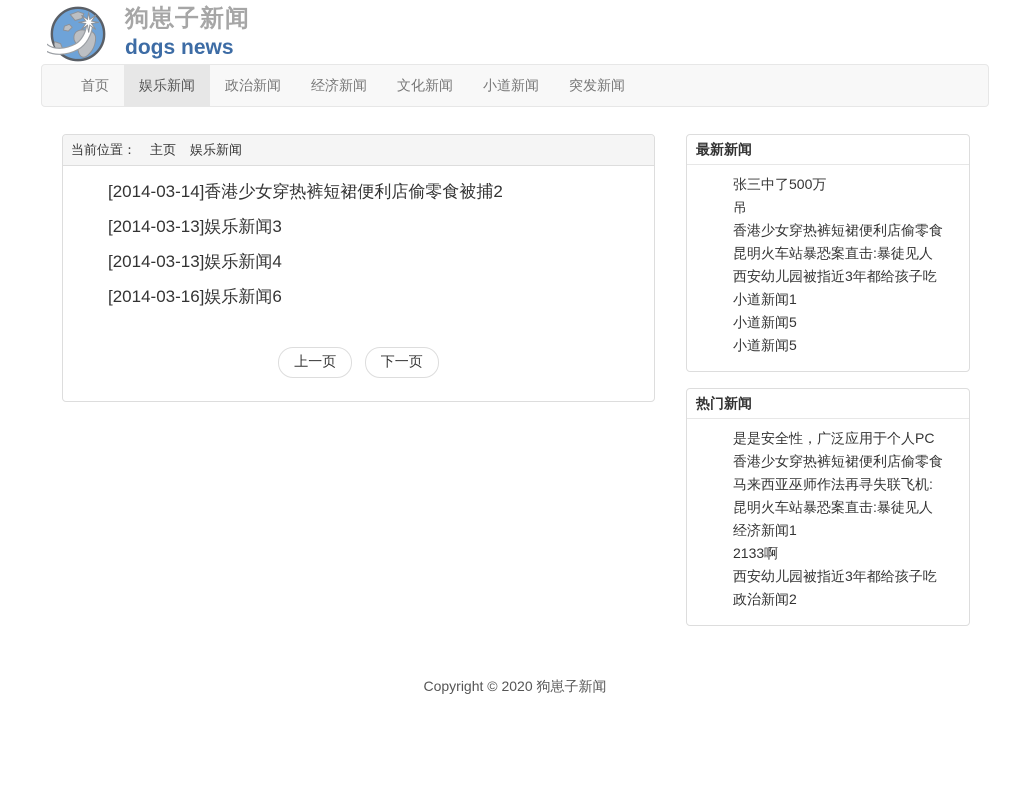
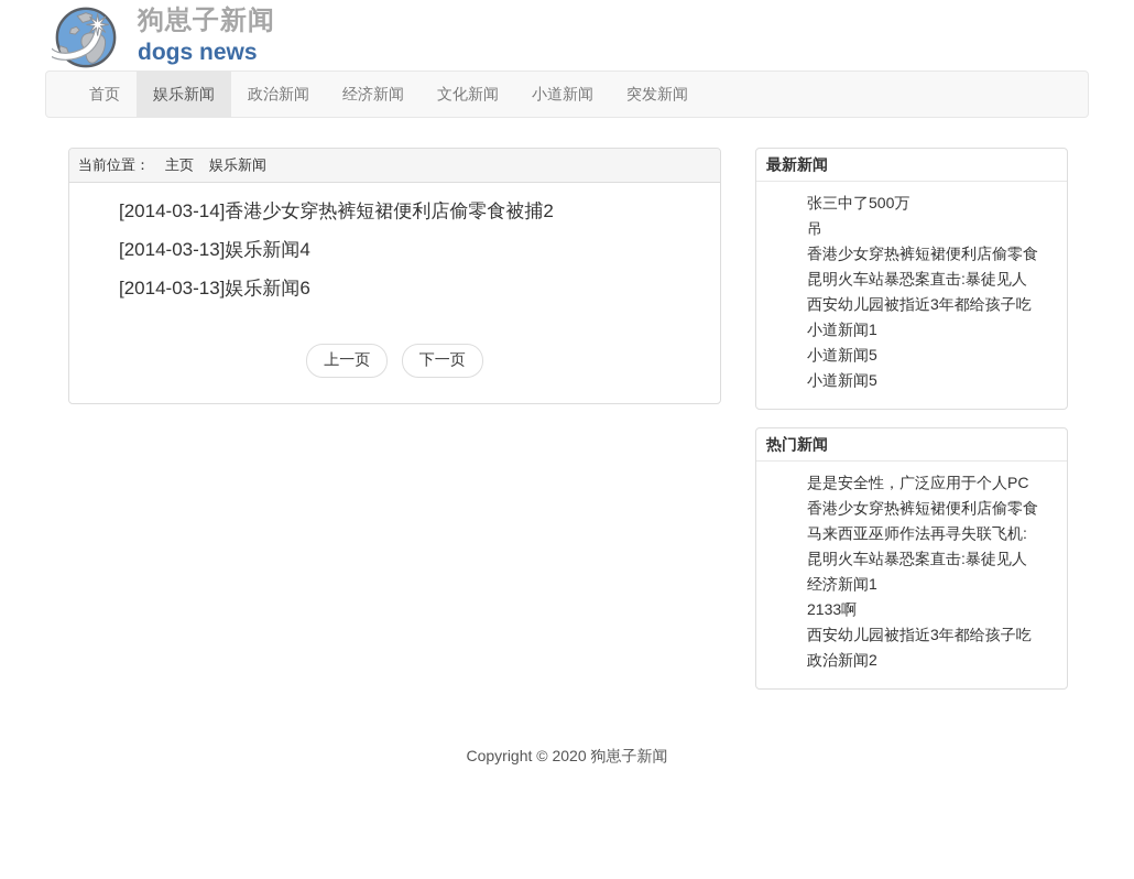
  狗崽子新闻
  dogs news
  首页
  娱乐新闻
  政治新闻
  经济新闻
  文化新闻
  小道新闻
  突发新闻
  当前位置：
  主页
  娱乐新闻
  [2014-03-14]香港少女穿热裤短裙便利店偷零食被捕2
- [2014-03-13]娱乐新闻3
  [2014-03-13]娱乐新闻4
- [2014-03-16]娱乐新闻6
+ [2014-03-13]娱乐新闻6
  上一页 下一页
  最新新闻
  张三中了500万
  吊
  香港少女穿热裤短裙便利店偷零食
  昆明火车站暴恐案直击:暴徒见人
  西安幼儿园被指近3年都给孩子吃
  小道新闻1
  小道新闻5
  小道新闻5
  热门新闻
  是是安全性，广泛应用于个人PC
  香港少女穿热裤短裙便利店偷零食
  马来西亚巫师作法再寻失联飞机:
  昆明火车站暴恐案直击:暴徒见人
  经济新闻1
  2133啊
  西安幼儿园被指近3年都给孩子吃
  政治新闻2
  Copyright © 2020 狗崽子新闻
